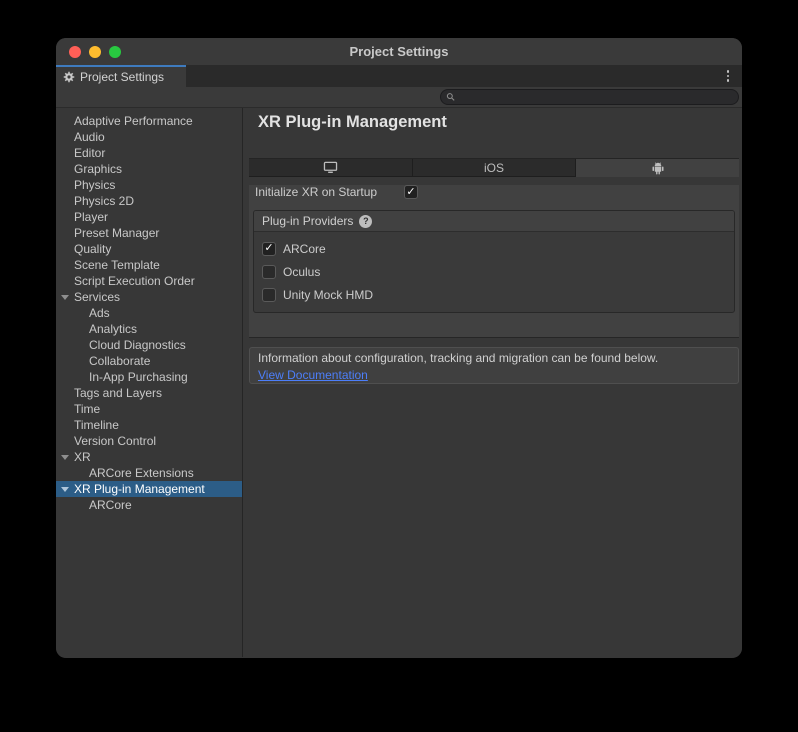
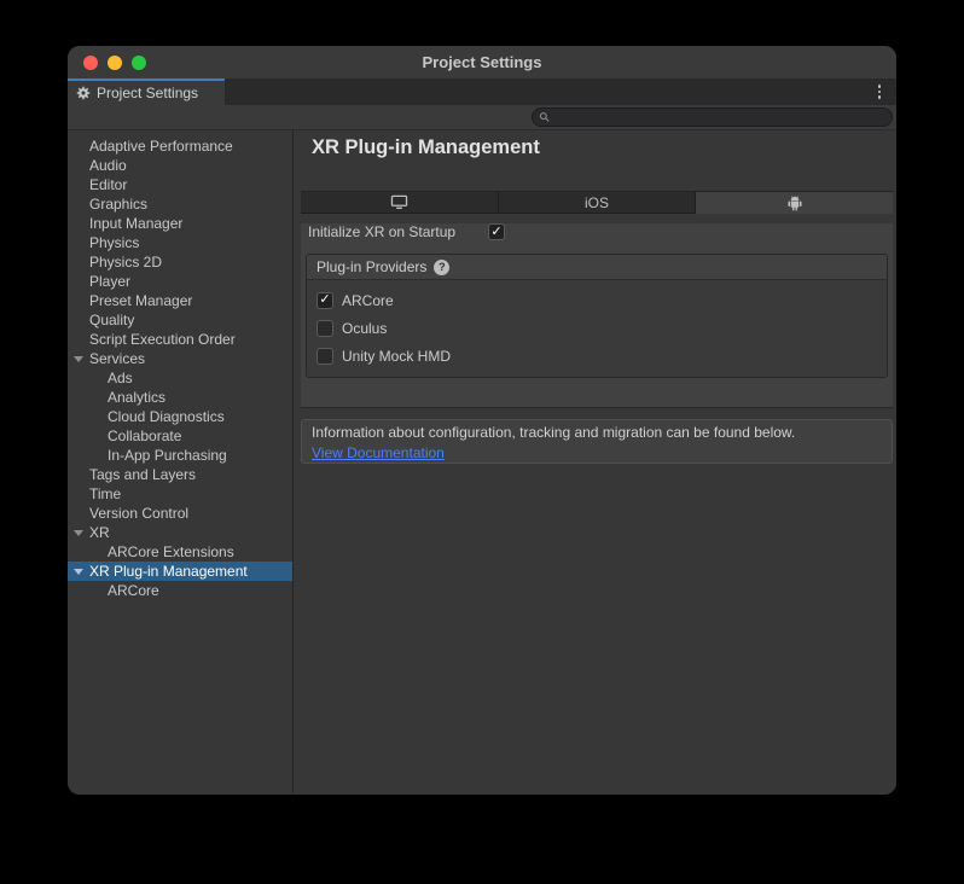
  Project Settings
  Project Settings
  Adaptive Performance
  Audio
  Editor
  Graphics
+ Input Manager
  Physics
  Physics 2D
  Player
  Preset Manager
  Quality
- Scene Template
  Script Execution Order
  Services
  Ads
  Analytics
  Cloud Diagnostics
  Collaborate
  In-App Purchasing
  Tags and Layers
  Time
- Timeline
  Version Control
  XR
  ARCore Extensions
  XR Plug-in Management
  ARCore
  XR Plug-in Management
  iOS
  Initialize XR on Startup
  ✓
  Plug-in Providers
  ?
  ✓
  ARCore
  Oculus
  Unity Mock HMD
  Information about configuration, tracking and migration can be found below.
  View Documentation
